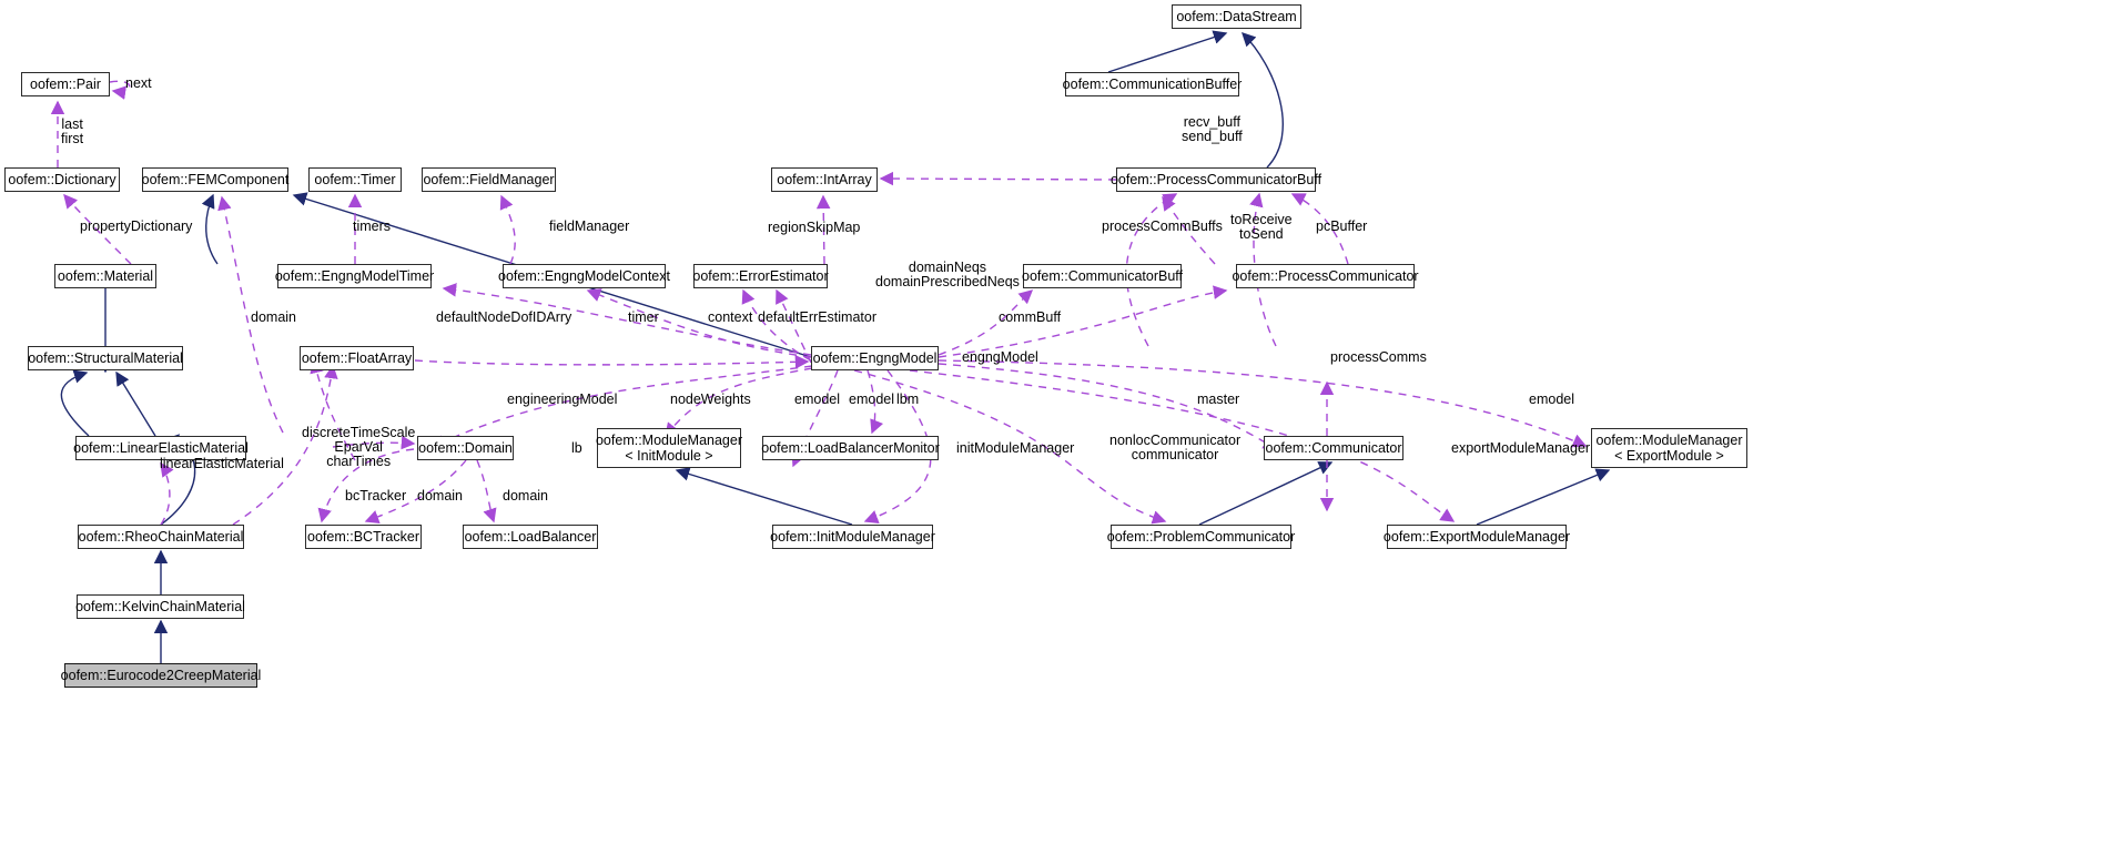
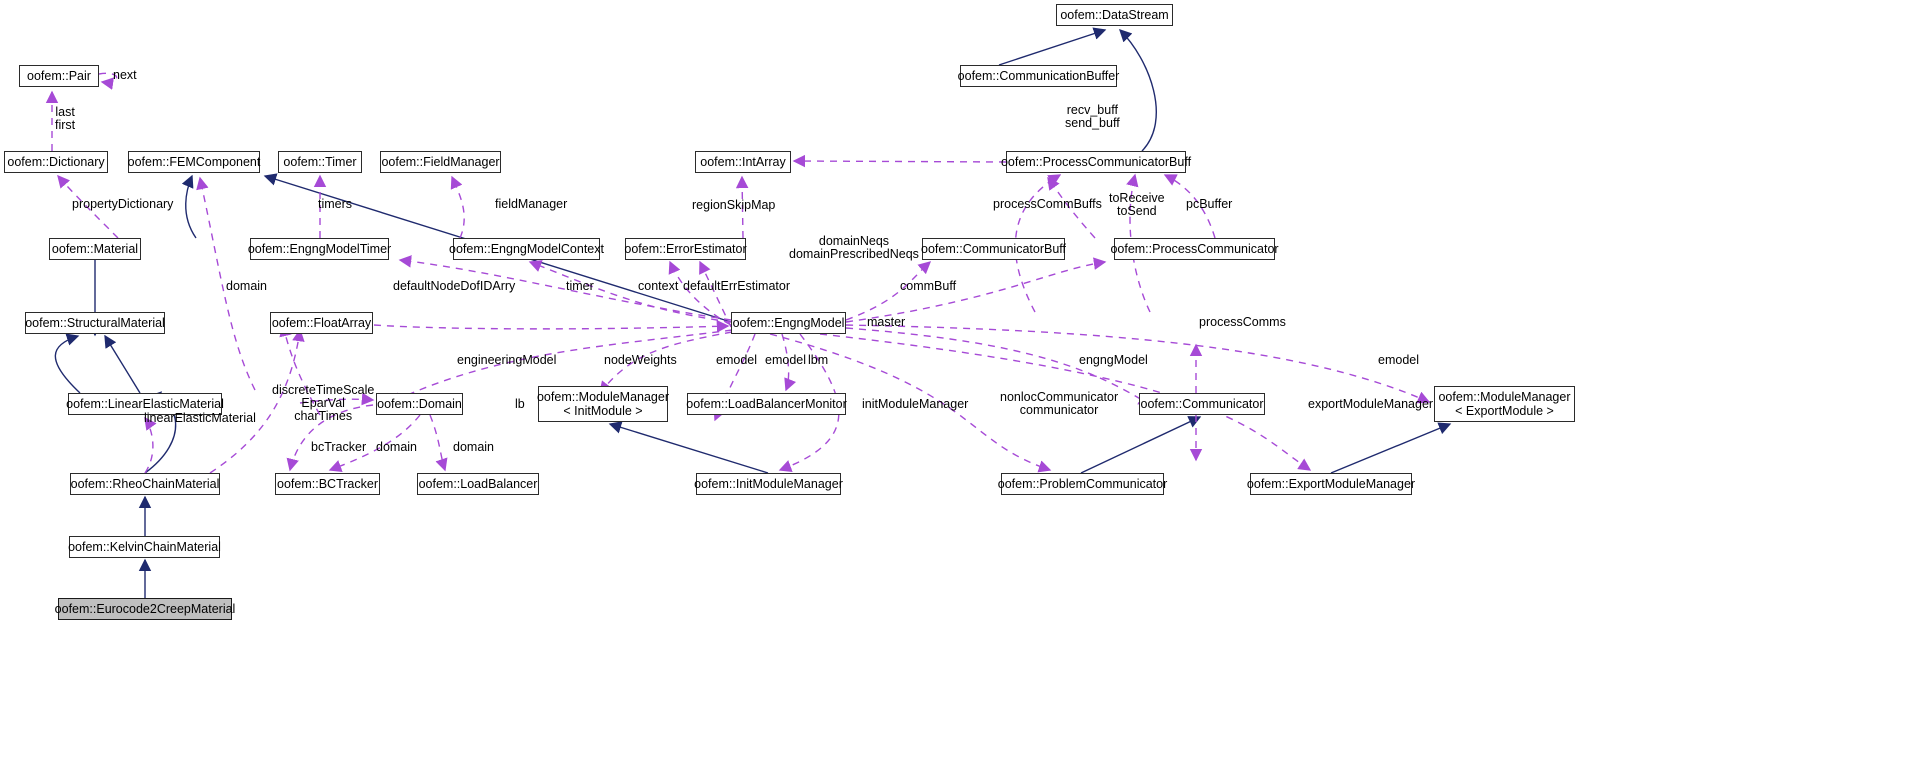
  oofem::Pair
  oofem::DataStream
  oofem::CommunicationBuffer
  oofem::Dictionary
  oofem::FEMComponent
  oofem::Timer
  oofem::FieldManager
  oofem::IntArray
  oofem::ProcessCommunicatorBuff
  oofem::Material
  oofem::EngngModelTimer
  oofem::EngngModelContext
  oofem::ErrorEstimator
  oofem::CommunicatorBuff
  oofem::ProcessCommunicator
  oofem::StructuralMaterial
  oofem::FloatArray
  oofem::EngngModel
  oofem::LinearElasticMaterial
  oofem::Domain
  oofem::ModuleManager
  < InitModule >
  oofem::LoadBalancerMonitor
  oofem::Communicator
  oofem::ModuleManager
  < ExportModule >
  oofem::RheoChainMaterial
  oofem::BCTracker
  oofem::LoadBalancer
  oofem::InitModuleManager
  oofem::ProblemCommunicator
  oofem::ExportModuleManager
  oofem::KelvinChainMaterial
  oofem::Eurocode2CreepMaterial
  next
  last
  first
  recv_buff
  send_buff
  propertyDictionary
  timers
  fieldManager
  regionSkipMap
  processCommBuffs
  toReceive
  toSend
  pcBuffer
  domain
  defaultNodeDofIDArry
  timer
  context
  defaultErrEstimator
  domainNeqs
  domainPrescribedNeqs
  commBuff
- engngModel
+ master
  processComms
  emodel
- master
+ engngModel
  discreteTimeScale
  EparVal
  charTimes
  engineeringModel
  nodeWeights
  emodel
  emodel
  lbm
  lb
  initModuleManager
  nonlocCommunicator
  communicator
  exportModuleManager
  linearElasticMaterial
  bcTracker
  domain
  domain
